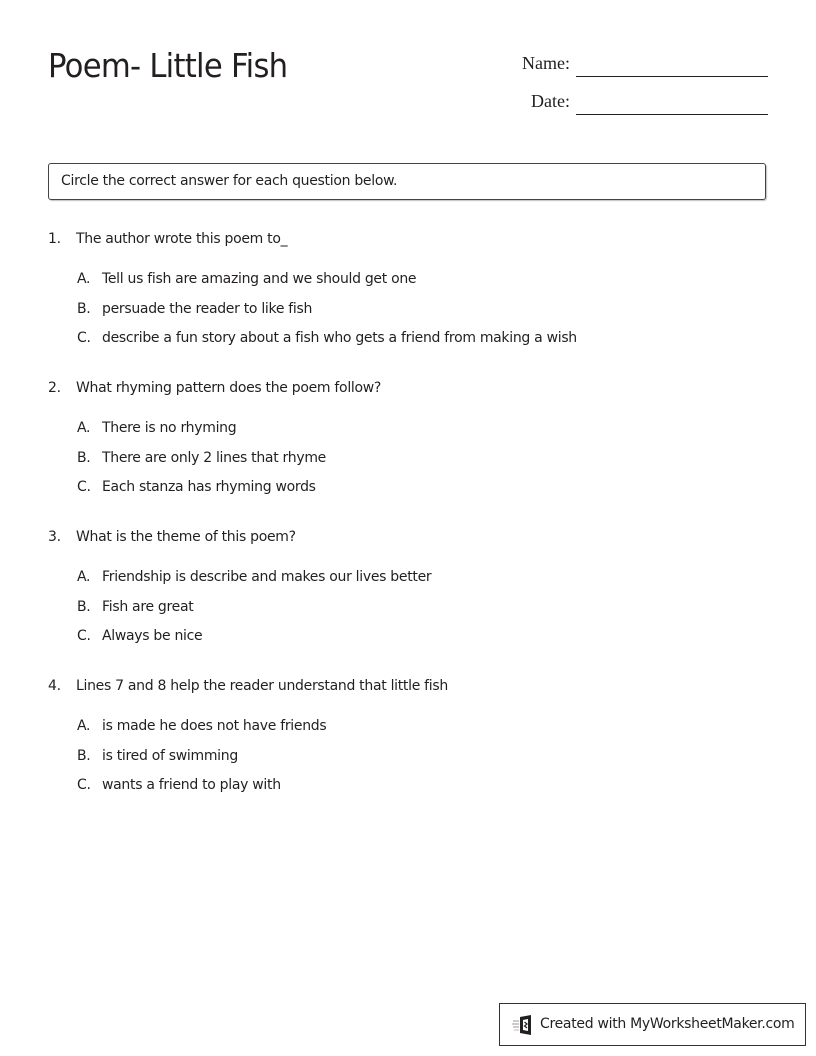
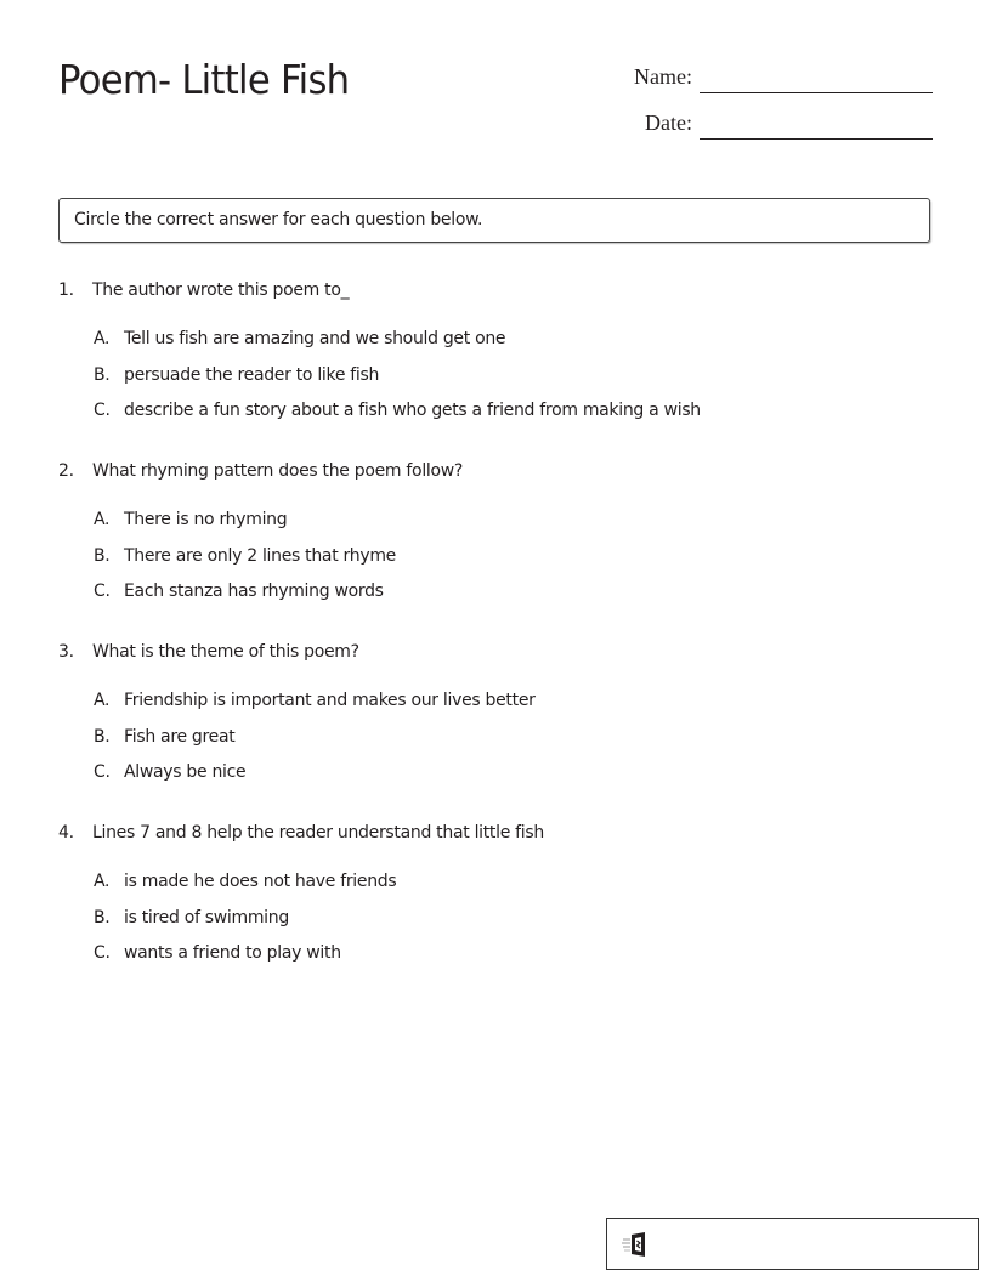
  Poem- Little Fish
  Name:
  Date:
  Circle the correct answer for each question below.
  1.
  The author wrote this poem to_
  A.
  Tell us fish are amazing and we should get one
  B.
  persuade the reader to like fish
  C.
  describe a fun story about a fish who gets a friend from making a wish
  2.
  What rhyming pattern does the poem follow?
  A.
  There is no rhyming
  B.
  There are only 2 lines that rhyme
  C.
  Each stanza has rhyming words
  3.
  What is the theme of this poem?
  A.
- Friendship is describe and makes our lives better
+ Friendship is important and makes our lives better
  B.
  Fish are great
  C.
  Always be nice
  4.
  Lines 7 and 8 help the reader understand that little fish
  A.
  is made he does not have friends
  B.
  is tired of swimming
  C.
  wants a friend to play with
- Created with MyWorksheetMaker.com
